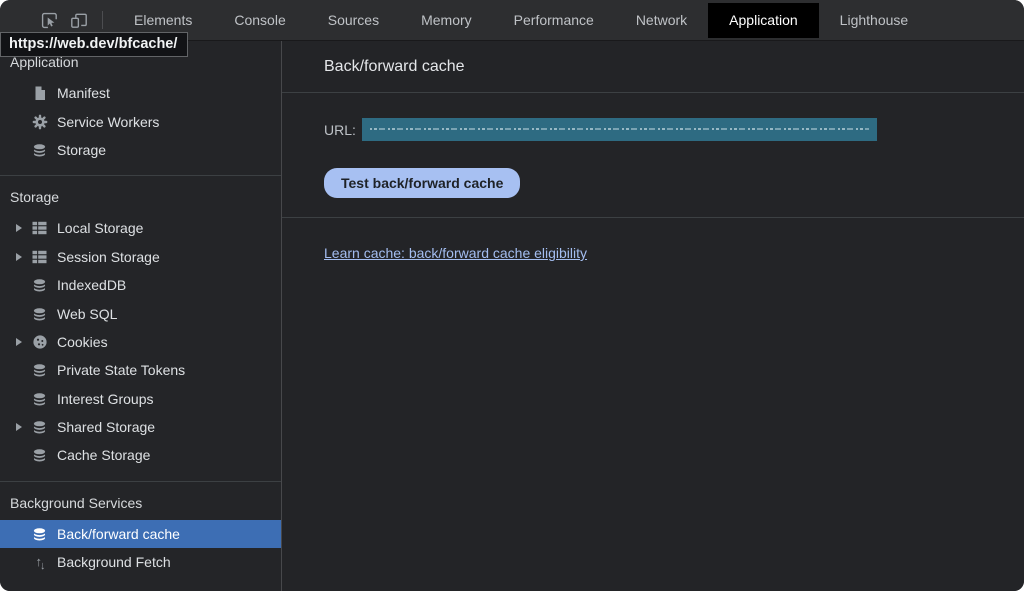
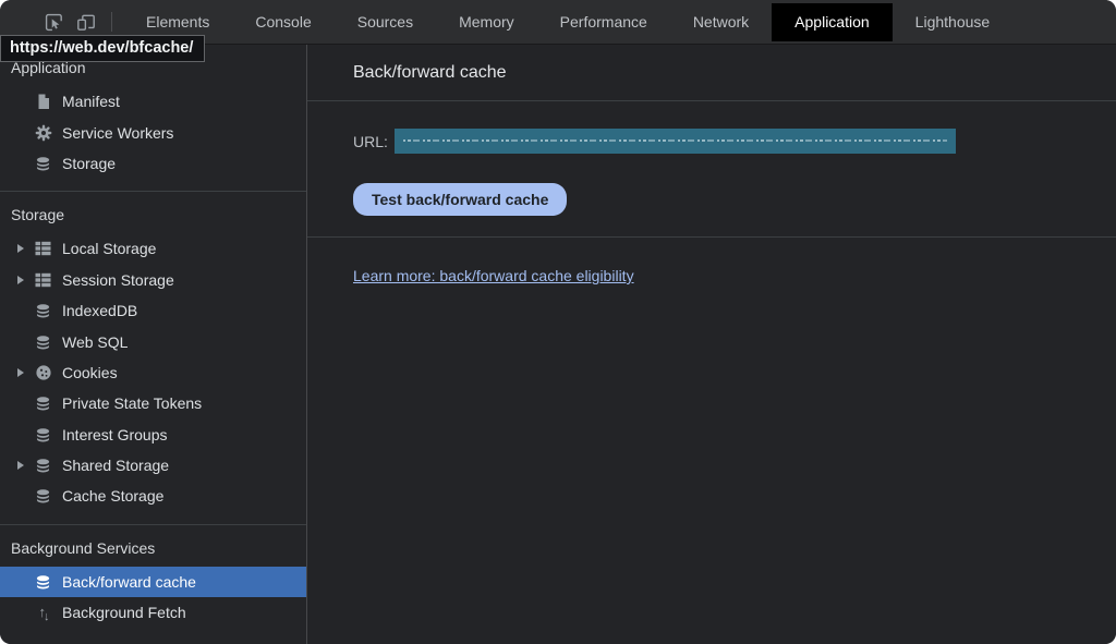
  Elements
  Console
  Sources
  Memory
  Performance
  Network
  Application
  Lighthouse
  https://web.dev/bfcache/
  Application
  Manifest
  Service Workers
  Storage
  Storage
  Local Storage
  Session Storage
  IndexedDB
  Web SQL
  Cookies
  Private State Tokens
  Interest Groups
  Shared Storage
  Cache Storage
  Background Services
  Back/forward cache
  ↑↓
  Background Fetch
  Back/forward cache
  URL:
- Test back/forward cache Learn cache: back/forward cache eligibility
+ Test back/forward cache Learn more: back/forward cache eligibility
